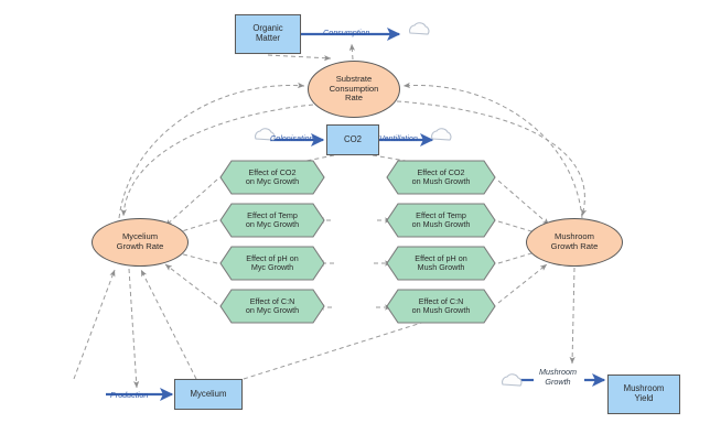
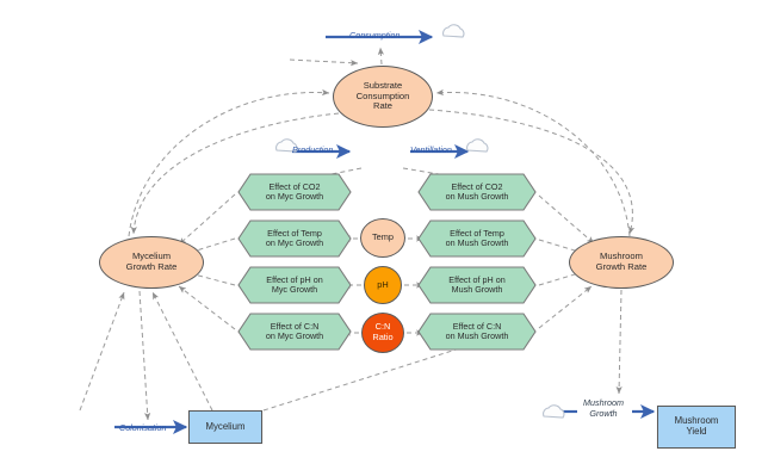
- Organic
- Matter
- CO2
  Mycelium
  Mushroom
  Yield
  Substrate
  Consumption
  Rate
  Mycelium
  Growth Rate
  Mushroom
  Growth Rate
+ Temp
+ pH
+ C:N
+ Ratio
  Effect of CO2
  on Myc Growth
  Effect of Temp
  on Myc Growth
  Effect of pH on
  Myc Growth
  Effect of C:N
  on Myc Growth
  Effect of CO2
  on Mush Growth
  Effect of Temp
  on Mush Growth
  Effect of pH on
  Mush Growth
  Effect of C:N
  on Mush Growth
  Consumption
- Colonisation
+ Production
  Ventillation
- Production
+ Colonisation
  Mushroom
  Growth
